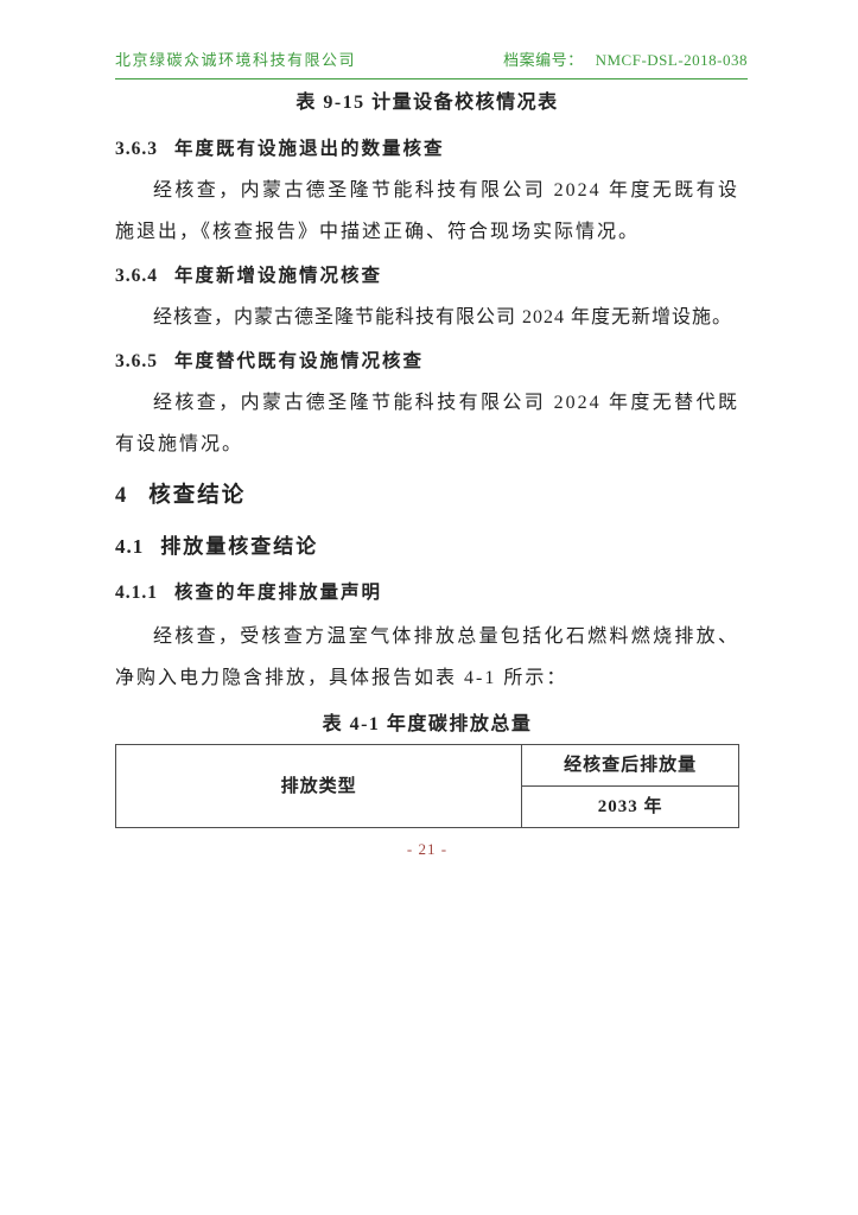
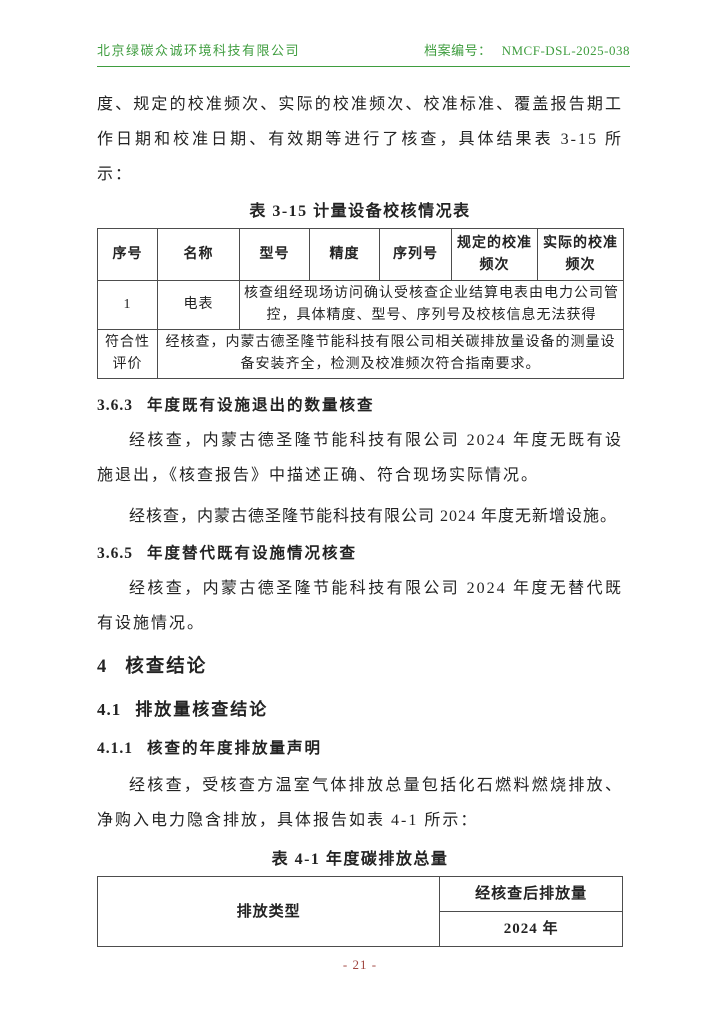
  北京绿碳众诚环境科技有限公司
  档案编号：
- NMCF-DSL-2018-038
+ NMCF-DSL-2025-038
+ 度、规定的校准频次、实际的校准频次、校准标准、覆盖报告期工作日期和校准日期、有效期等进行了核查，具体结果表 3-15 所示：
- 表 9-15 计量设备校核情况表
+ 表 3-15 计量设备校核情况表
+ 序号	名称	型号	精度	序列号	规定的校准频次	实际的校准频次
+ 1	电表	核查组经现场访问确认受核查企业结算电表由电力公司管控，具体精度、型号、序列号及校核信息无法获得
+ 符合性评价	经核查，内蒙古德圣隆节能科技有限公司相关碳排放量设备的测量设备安装齐全，检测及校准频次符合指南要求。
  3.6.3 年度既有设施退出的数量核查
  经核查，内蒙古德圣隆节能科技有限公司 2024 年度无既有设施退出，《核查报告》中描述正确、符合现场实际情况。
- 3.6.4 年度新增设施情况核查
  经核查，内蒙古德圣隆节能科技有限公司 2024 年度无新增设施。
  3.6.5 年度替代既有设施情况核查
  经核查，内蒙古德圣隆节能科技有限公司 2024 年度无替代既有设施情况。
  4 核查结论
  4.1 排放量核查结论
  4.1.1 核查的年度排放量声明
  经核查，受核查方温室气体排放总量包括化石燃料燃烧排放、净购入电力隐含排放，具体报告如表 4-1 所示：
  表 4-1 年度碳排放总量
  排放类型	经核查后排放量
- 2033 年
+ 2024 年
  - 21 -
